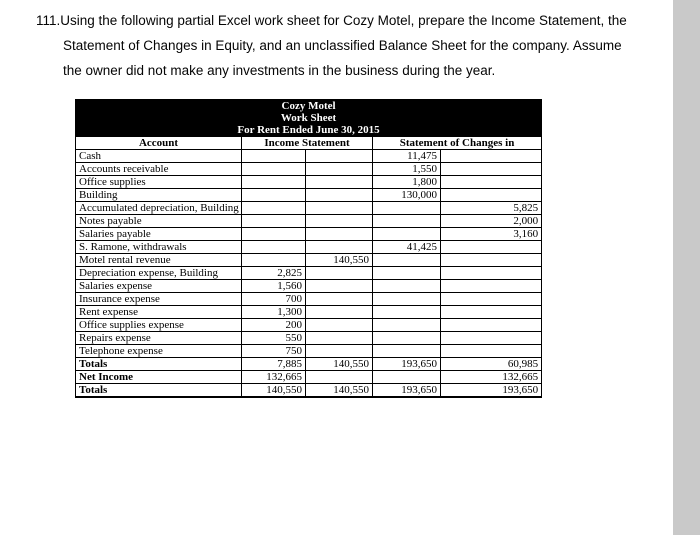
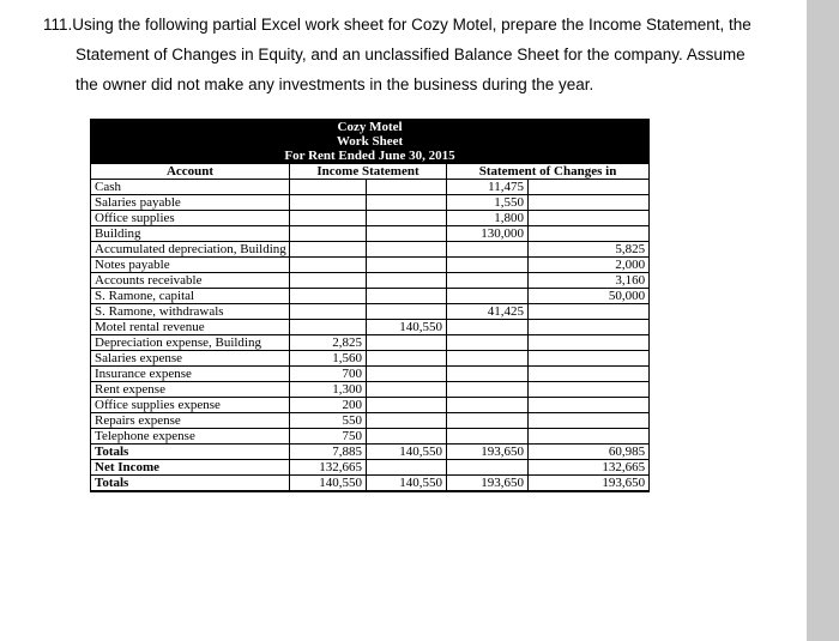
  111.Using the following partial Excel work sheet for Cozy Motel, prepare the Income Statement, the
  Statement of Changes in Equity, and an unclassified Balance Sheet for the company. Assume
  the owner did not make any investments in the business during the year.
  Cozy Motel Work Sheet For Rent Ended June 30, 2015
  Account	Income Statement	Statement of Changes in
  Cash			11,475
- Accounts receivable			1,550
+ Salaries payable			1,550
  Office supplies			1,800
  Building			130,000
  Accumulated depreciation, Building				5,825
  Notes payable				2,000
- Salaries payable				3,160
+ Accounts receivable				3,160
+ S. Ramone, capital				50,000
  S. Ramone, withdrawals			41,425
  Motel rental revenue		140,550
  Depreciation expense, Building	2,825
  Salaries expense	1,560
  Insurance expense	700
  Rent expense	1,300
  Office supplies expense	200
  Repairs expense	550
  Telephone expense	750
  Totals	7,885	140,550	193,650	60,985
  Net Income	132,665			132,665
  Totals	140,550	140,550	193,650	193,650
